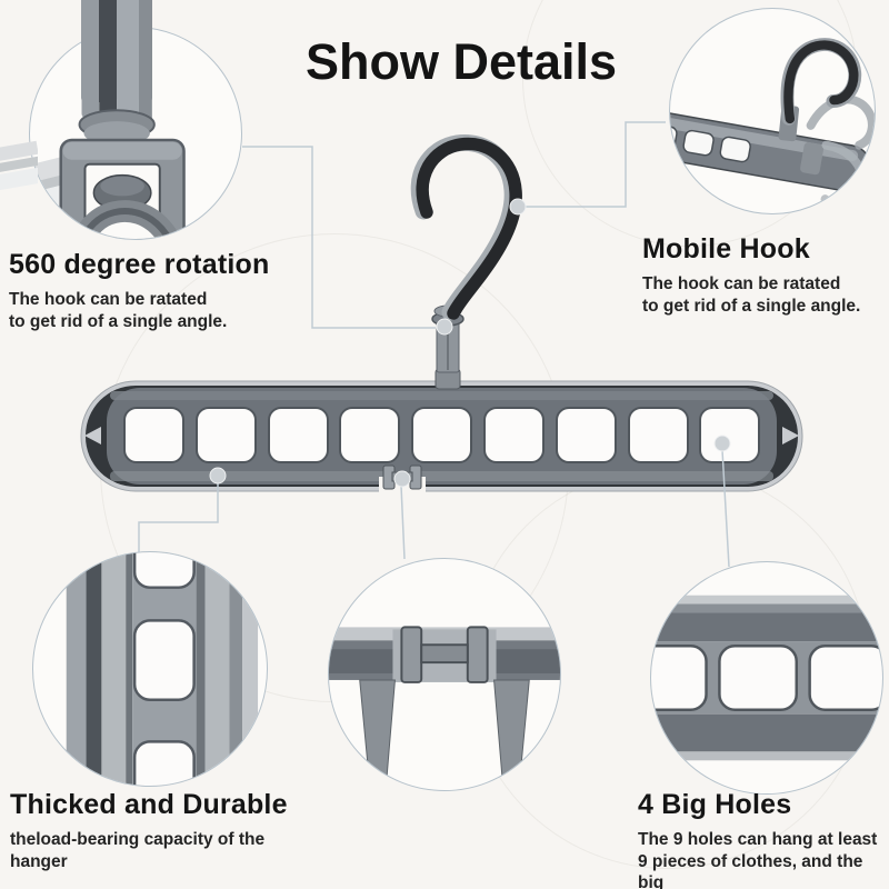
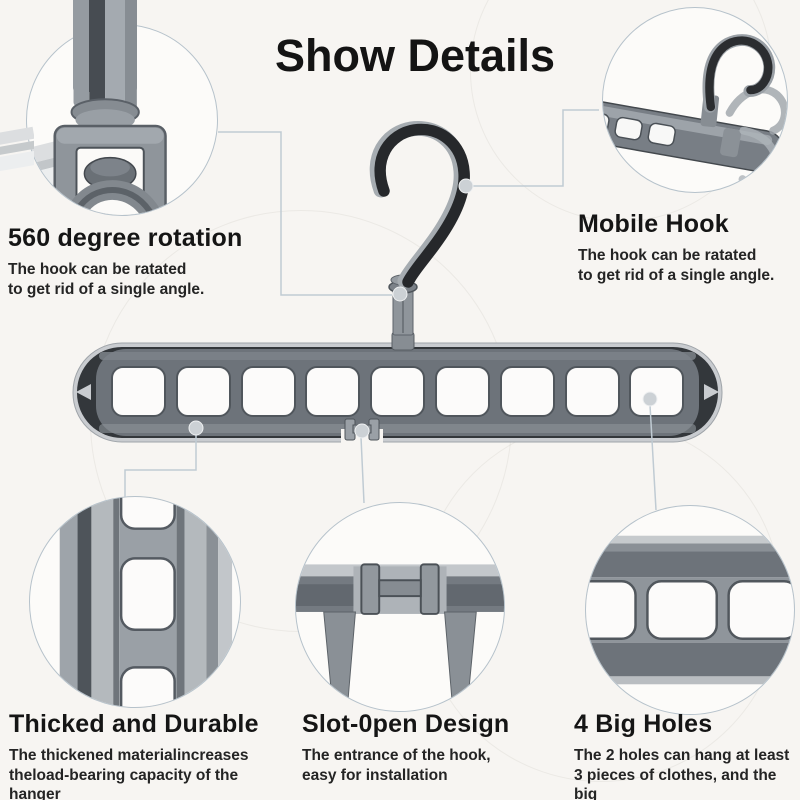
  Show Details
  560 degree rotation
  The hook can be ratated
  to get rid of a single angle.
  Mobile Hook
  The hook can be ratated
  to get rid of a single angle.
  Thicked and Durable
+ The thickened materialincreases
  theload-bearing capacity of the
  hanger
+ Slot-0pen Design
+ The entrance of the hook,
+ easy for installation
  4 Big Holes
- The 9 holes can hang at least
+ The 2 holes can hang at least
- 9 pieces of clothes, and the big
+ 3 pieces of clothes, and the big
